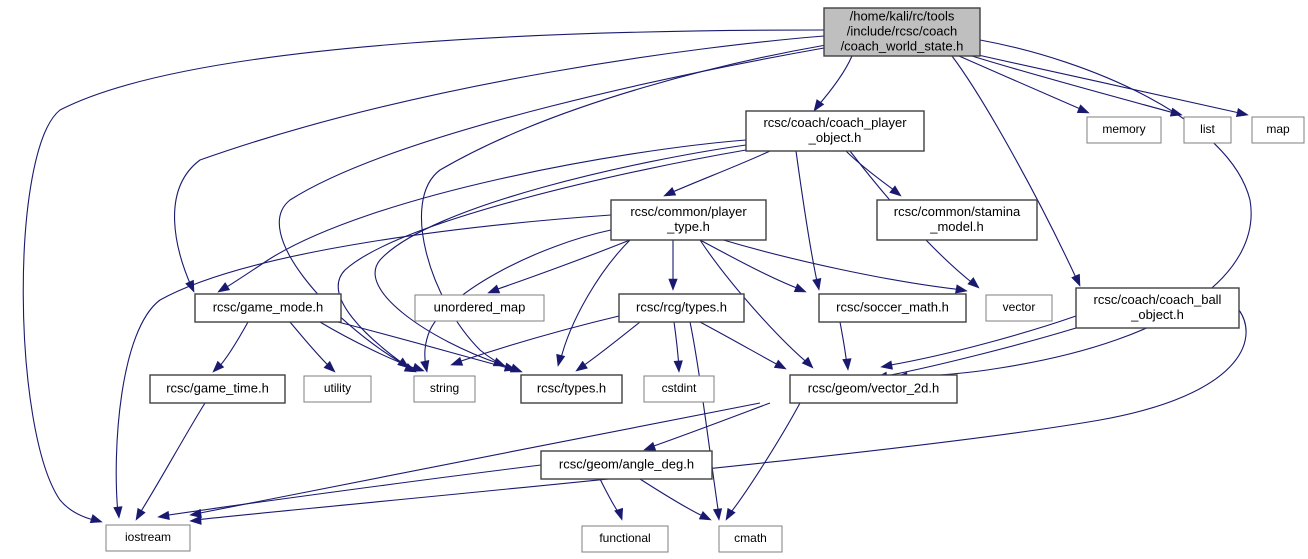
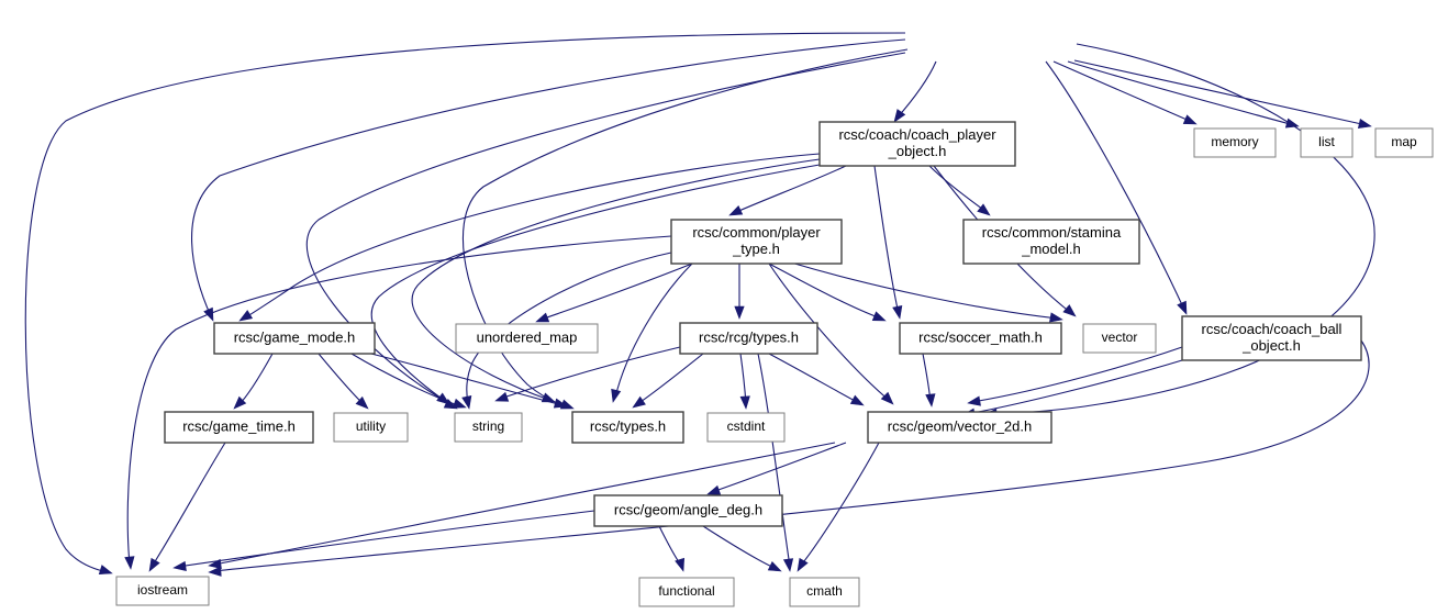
- /home/kali/rc/tools
- /include/rcsc/coach
- /coach_world_state.h
  memory
  list
  map
  rcsc/coach/coach_player
  _object.h
  rcsc/common/player
  _type.h
  rcsc/common/stamina
  _model.h
  rcsc/game_mode.h
  unordered_map
  rcsc/rcg/types.h
  rcsc/soccer_math.h
  vector
  rcsc/coach/coach_ball
  _object.h
  rcsc/game_time.h
  utility
  string
  rcsc/types.h
  cstdint
  rcsc/geom/vector_2d.h
  rcsc/geom/angle_deg.h
  iostream
  functional
  cmath
